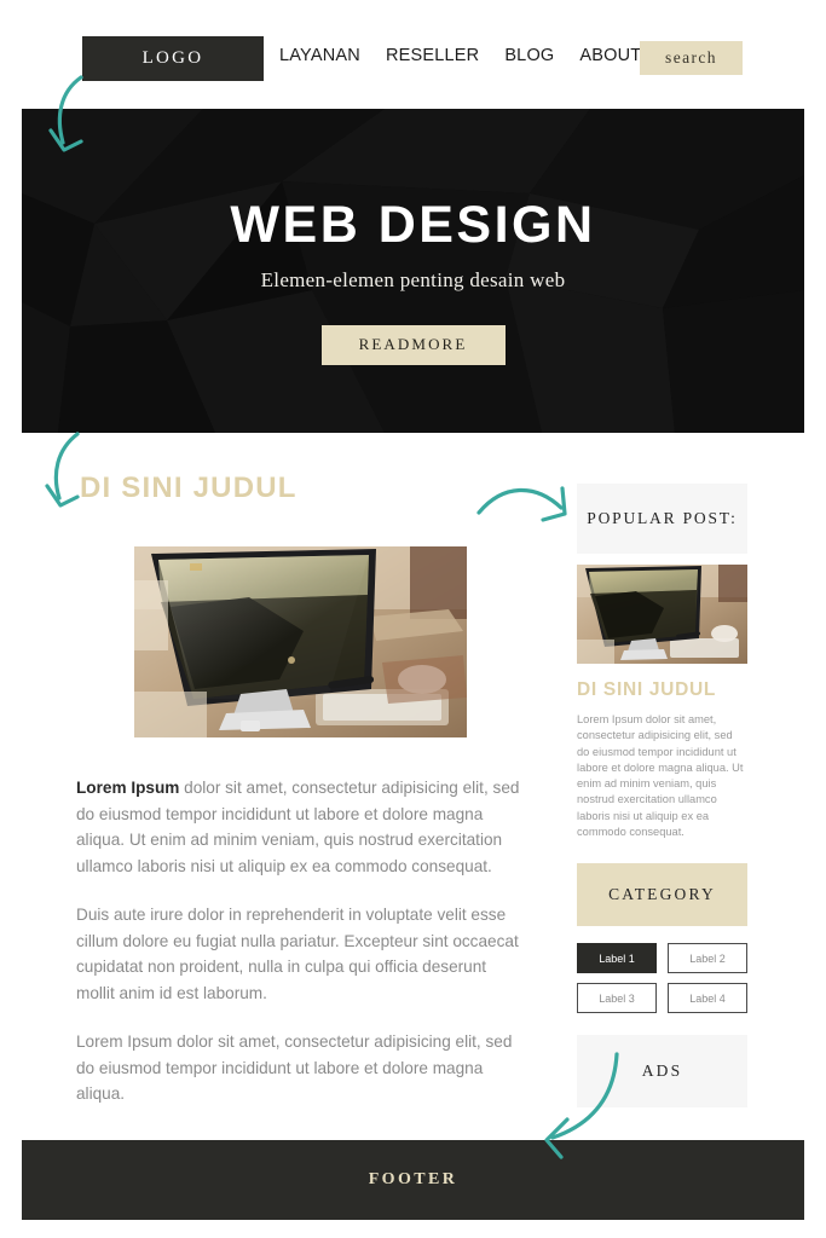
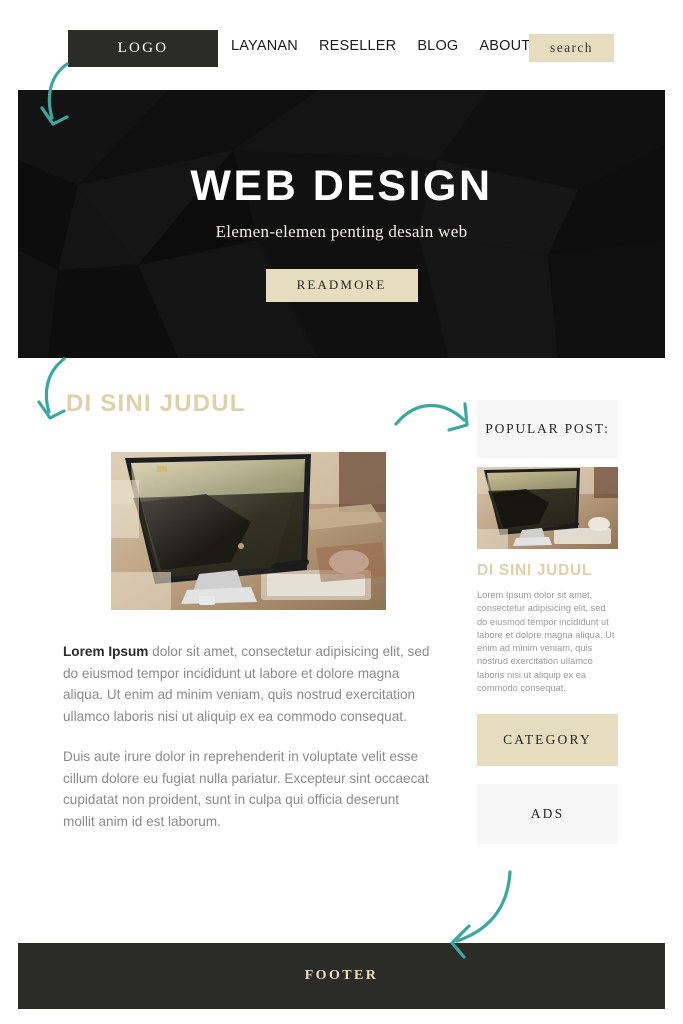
  LOGO
  LAYANAN
  RESELLER
  BLOG
  ABOUT
  search
  WEB DESIGN
  Elemen-elemen penting desain web
  READMORE
  DI SINI JUDUL
  Lorem Ipsum dolor sit amet, consectetur adipisicing elit, sed do eiusmod tempor incididunt ut labore et dolore magna aliqua. Ut enim ad minim veniam, quis nostrud exercitation ullamco laboris nisi ut aliquip ex ea commodo consequat.
- Duis aute irure dolor in reprehenderit in voluptate velit esse cillum dolore eu fugiat nulla pariatur. Excepteur sint occaecat cupidatat non proident, nulla in culpa qui officia deserunt mollit anim id est laborum.
+ Duis aute irure dolor in reprehenderit in voluptate velit esse cillum dolore eu fugiat nulla pariatur. Excepteur sint occaecat cupidatat non proident, sunt in culpa qui officia deserunt mollit anim id est laborum.
- Lorem Ipsum dolor sit amet, consectetur adipisicing elit, sed do eiusmod tempor incididunt ut labore et dolore magna aliqua.
  POPULAR POST:
  DI SINI JUDUL
  Lorem Ipsum dolor sit amet, consectetur adipisicing elit, sed do eiusmod tempor incididunt ut labore et dolore magna aliqua. Ut enim ad minim veniam, quis nostrud exercitation ullamco laboris nisi ut aliquip ex ea commodo consequat.
  CATEGORY
- Label 1
- Label 2
- Label 3
- Label 4
  ADS
  FOOTER
